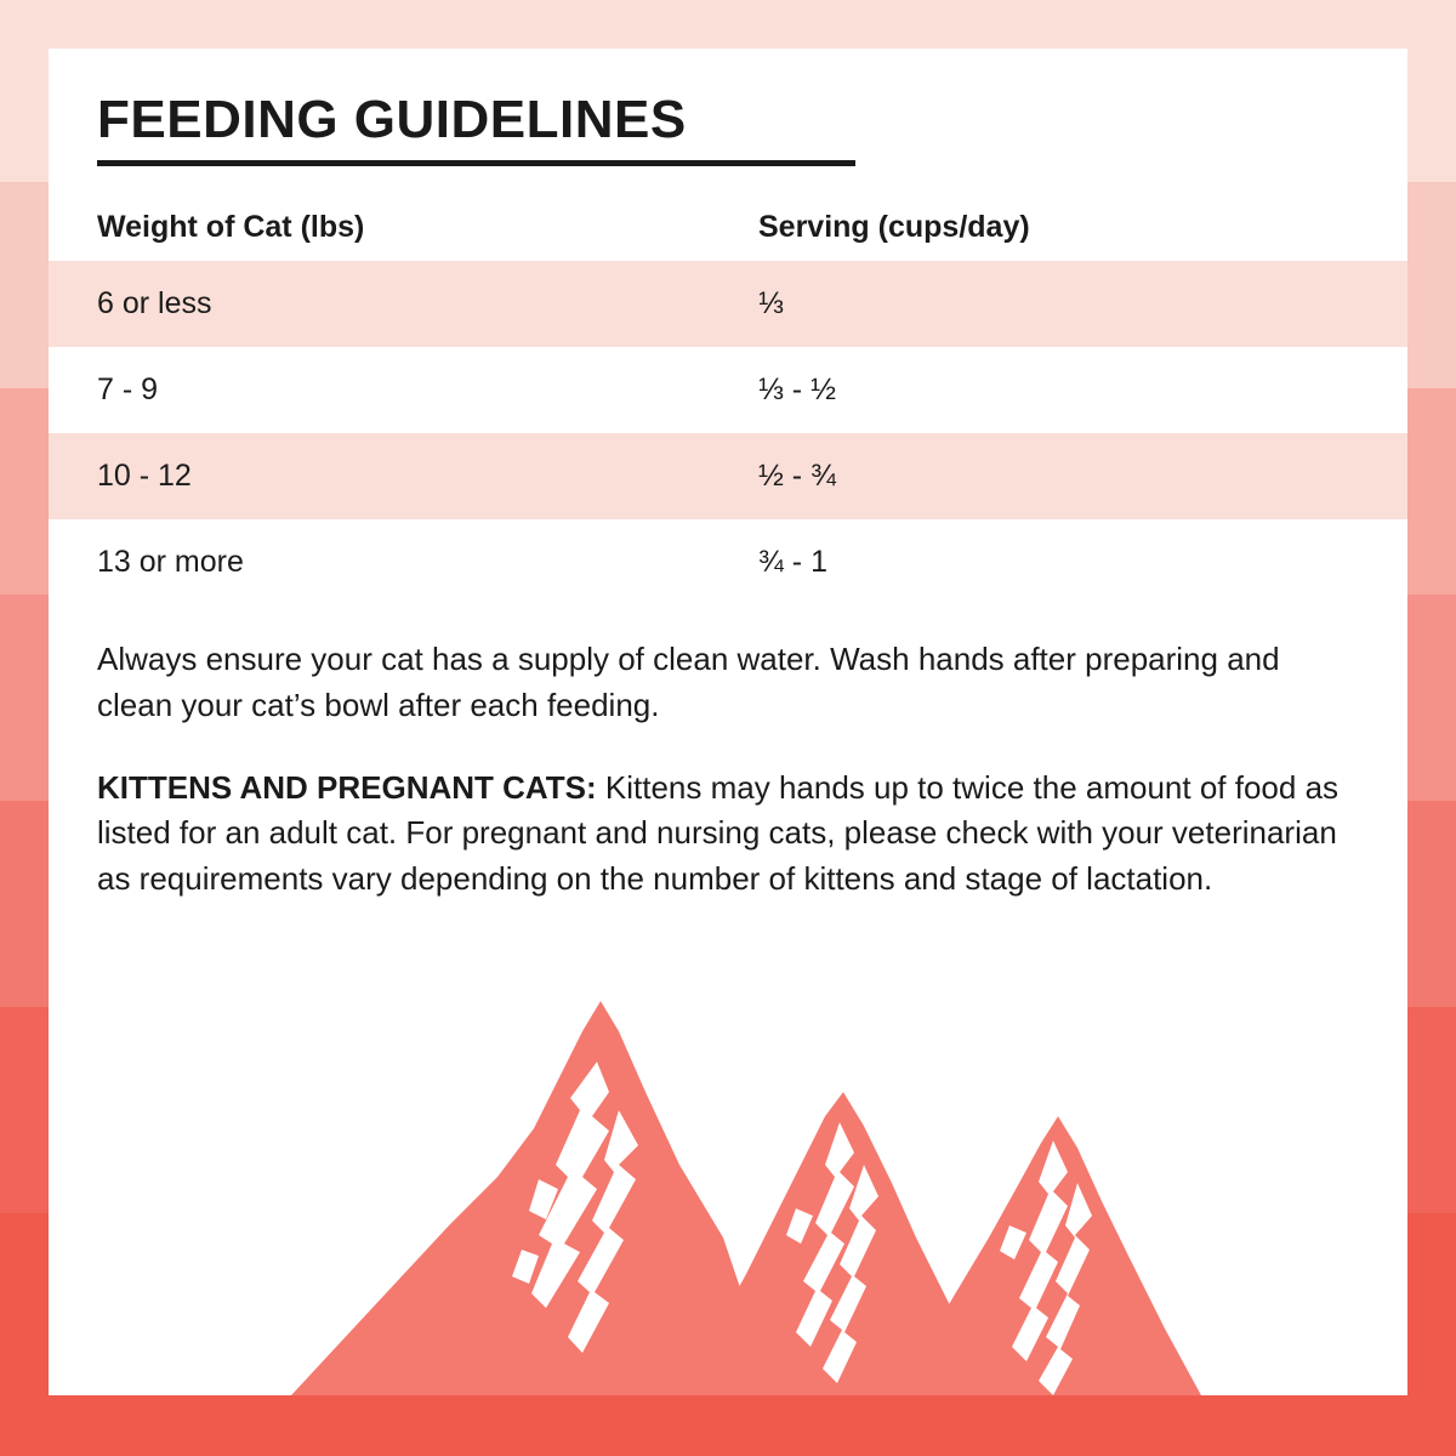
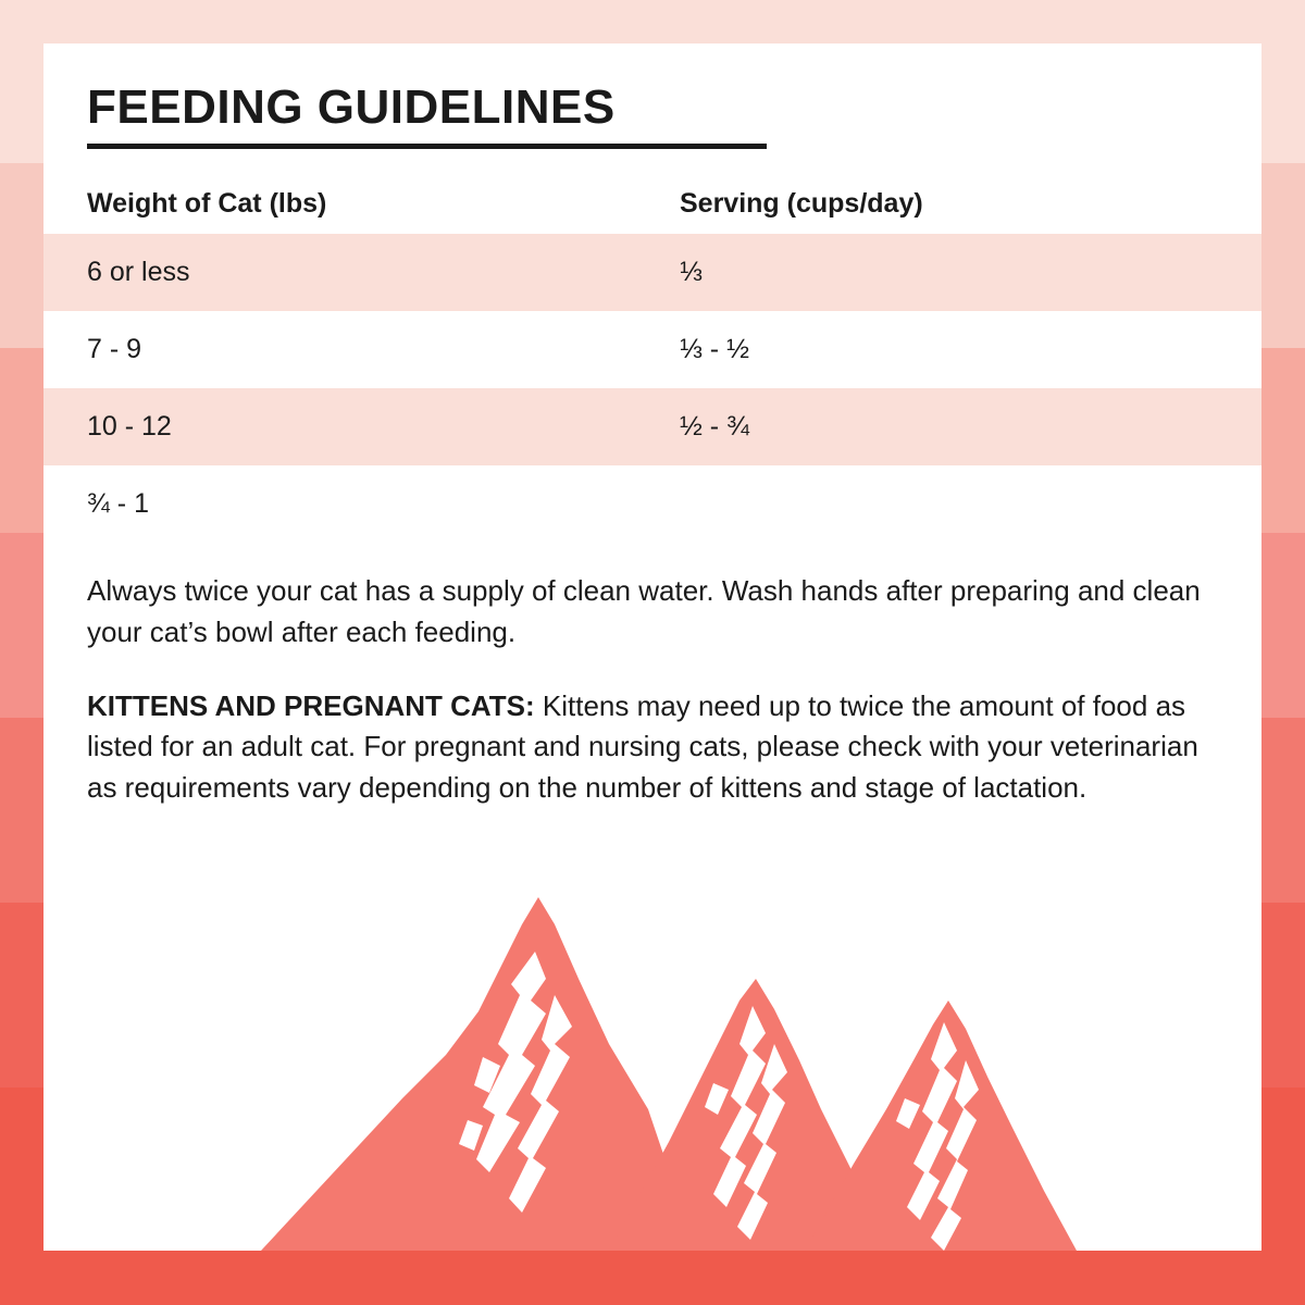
  FEEDING GUIDELINES
  Weight of Cat (lbs)
  Serving (cups/day)
  6 or less
  ⅓
  7 - 9
  ⅓ - ½
  10 - 12
  ½ - ¾
- 13 or more
  ¾ - 1
- Always ensure your cat has a supply of clean water. Wash hands after preparing and clean your cat’s bowl after each feeding.
+ Always twice your cat has a supply of clean water. Wash hands after preparing and clean your cat’s bowl after each feeding.
- KITTENS AND PREGNANT CATS: Kittens may hands up to twice the amount of food as listed for an adult cat. For pregnant and nursing cats, please check with your veterinarian as requirements vary depending on the number of kittens and stage of lactation.
+ KITTENS AND PREGNANT CATS: Kittens may need up to twice the amount of food as listed for an adult cat. For pregnant and nursing cats, please check with your veterinarian as requirements vary depending on the number of kittens and stage of lactation.
